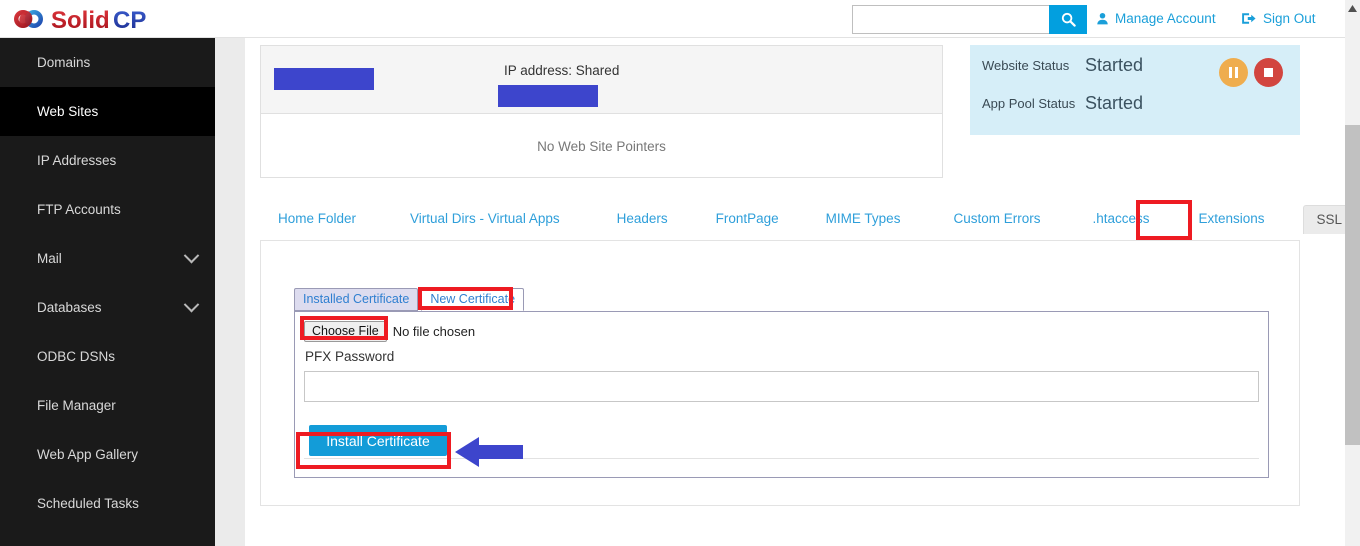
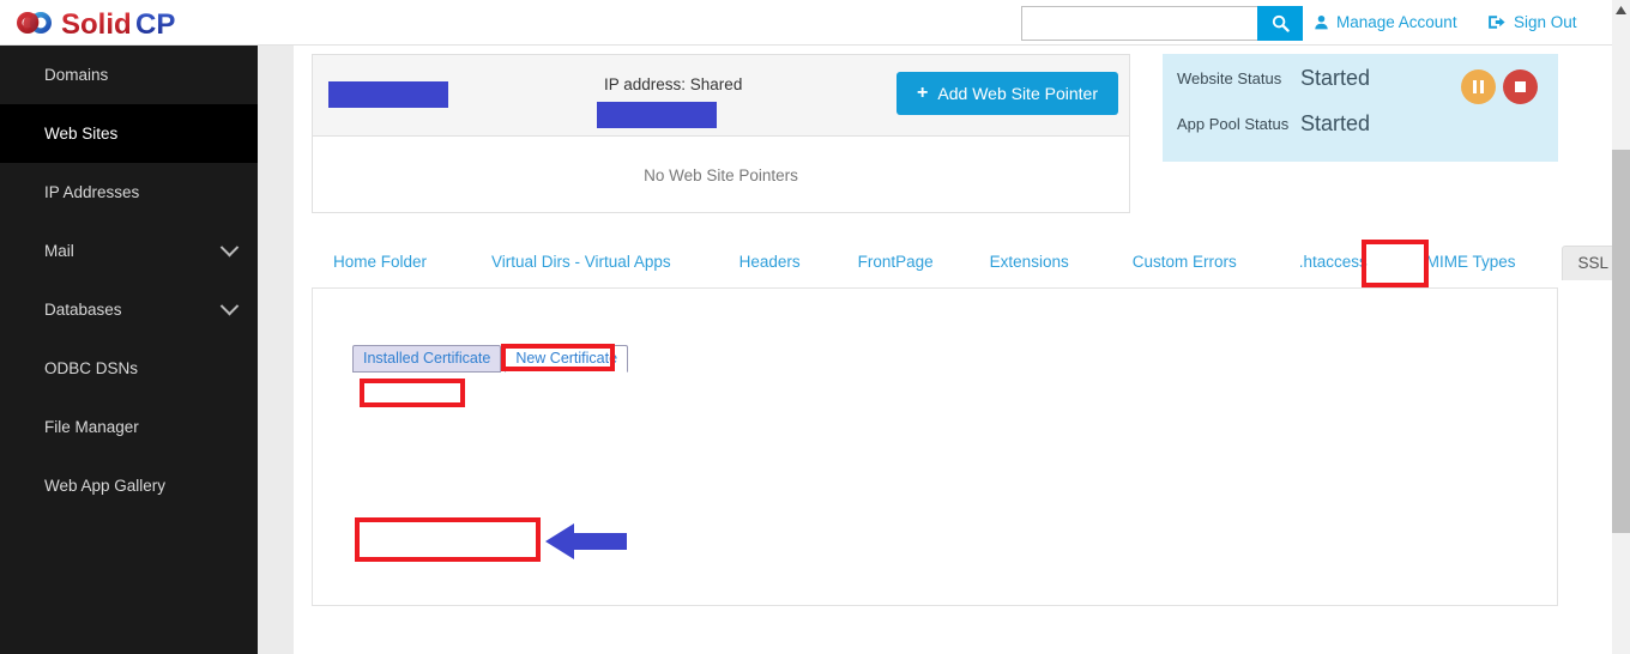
  Solid
  CP
  Manage Account
  Sign Out
  Domains
  Web Sites
  IP Addresses
- FTP Accounts
  Mail
  Databases
  ODBC DSNs
  File Manager
  Web App Gallery
- Scheduled Tasks
  IP address: Shared
+ +
+ Add Web Site Pointer
  No Web Site Pointers
  Website Status
  Started
  App Pool Status
  Started
  Home Folder
  Virtual Dirs - Virtual Apps
  Headers
  FrontPage
- MIME Types
+ Extensions
  Custom Errors
  .htaccess
- Extensions
+ MIME Types
  SSL
  Installed Certificate
  New Certificate
- Choose File
- No file chosen
- PFX Password
- Install Certificate
